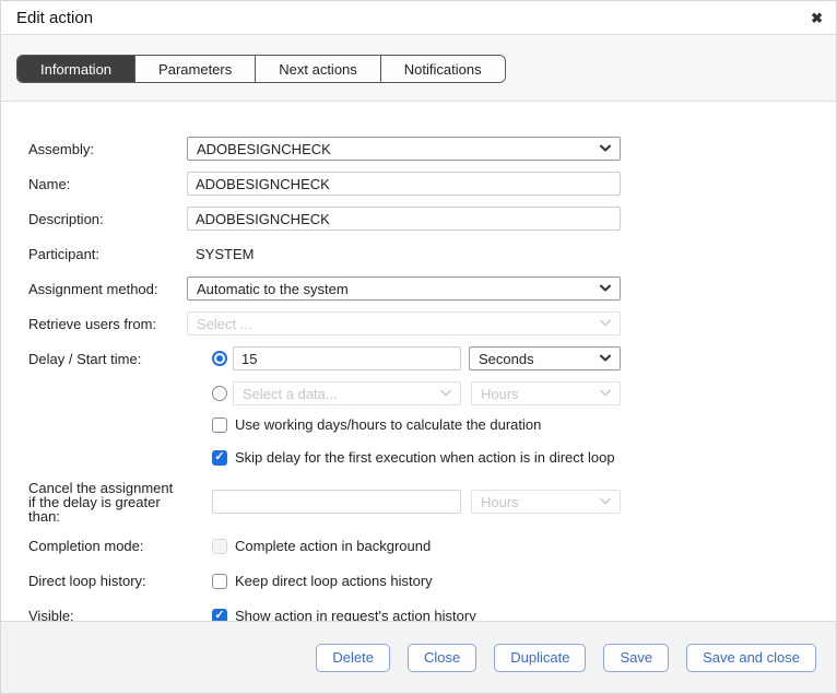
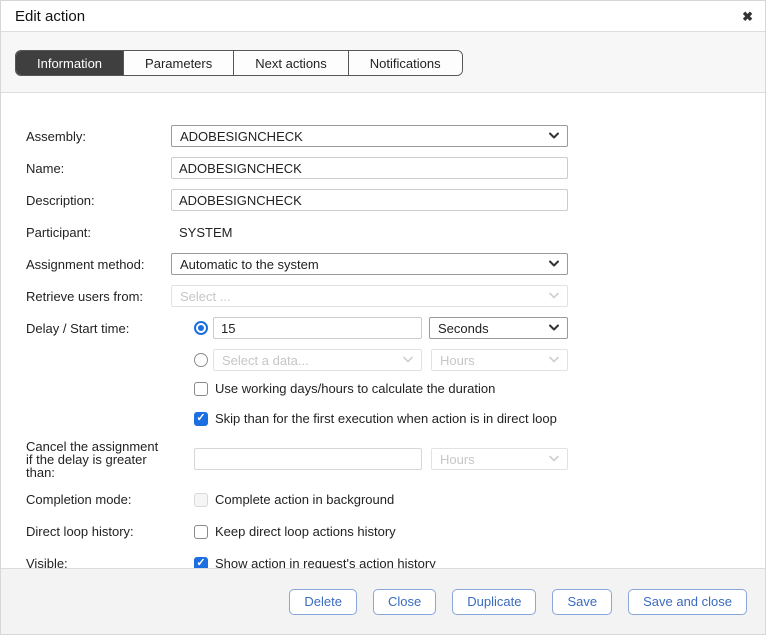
  Edit action
  ✖
  Information
  Parameters
  Next actions
  Notifications
  Assembly:
  ADOBESIGNCHECK
  Name:
  ADOBESIGNCHECK
  Description:
  ADOBESIGNCHECK
  Participant:
  SYSTEM
  Assignment method:
  Automatic to the system
  Retrieve users from:
  Select ...
  Delay / Start time:
  15
  Seconds
  Select a data...
  Hours
  Use working days/hours to calculate the duration
  ✓
- Skip delay for the first execution when action is in direct loop
+ Skip than for the first execution when action is in direct loop
  Cancel the assignment
  if the delay is greater than:
  Hours
  Completion mode:
  Complete action in background
  Direct loop history:
  Keep direct loop actions history
  Visible:
  ✓
  Show action in request's action history
  Delete
  Close
  Duplicate
  Save
  Save and close
